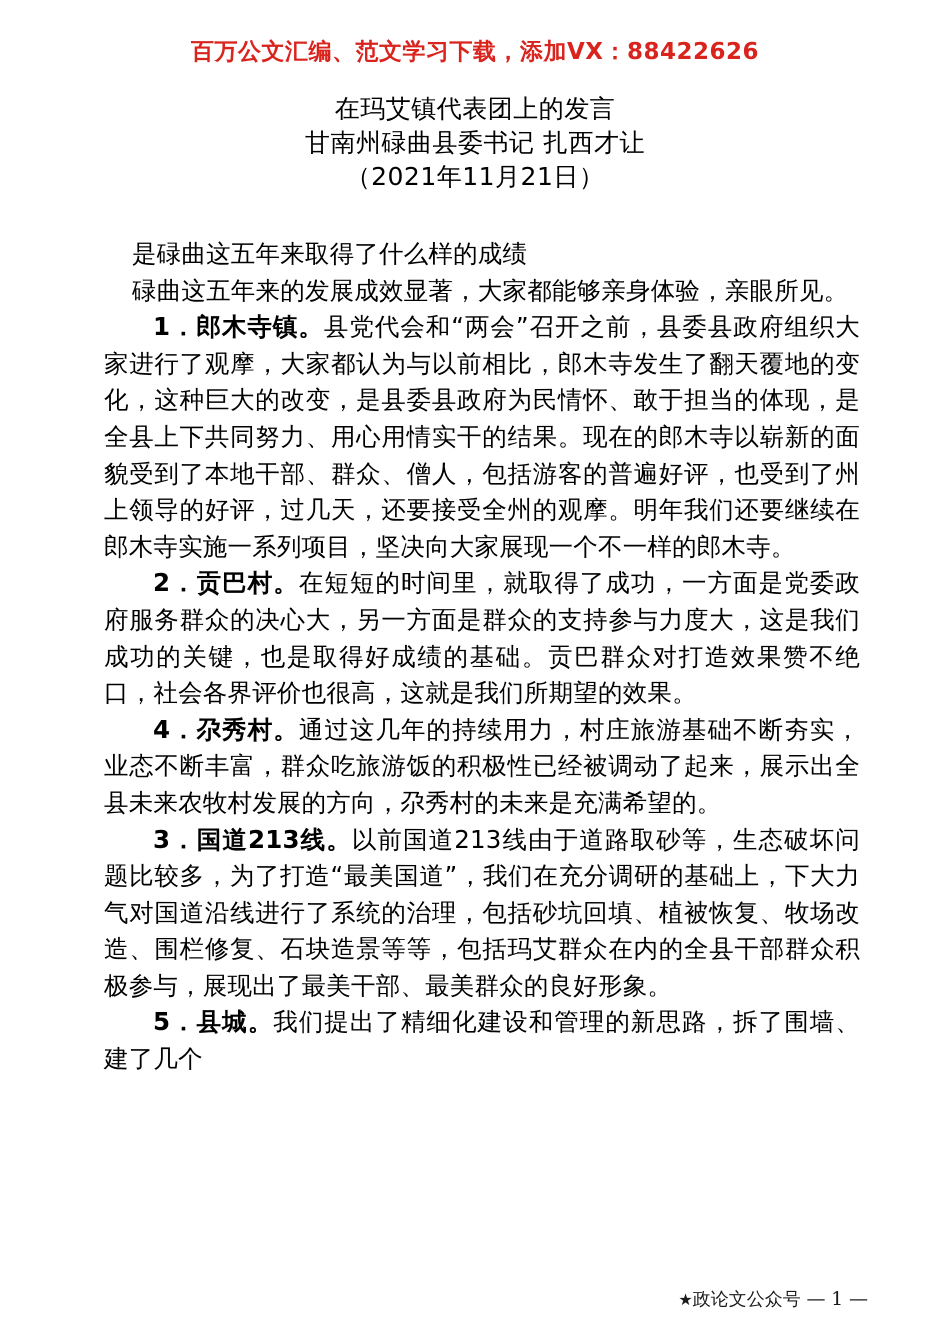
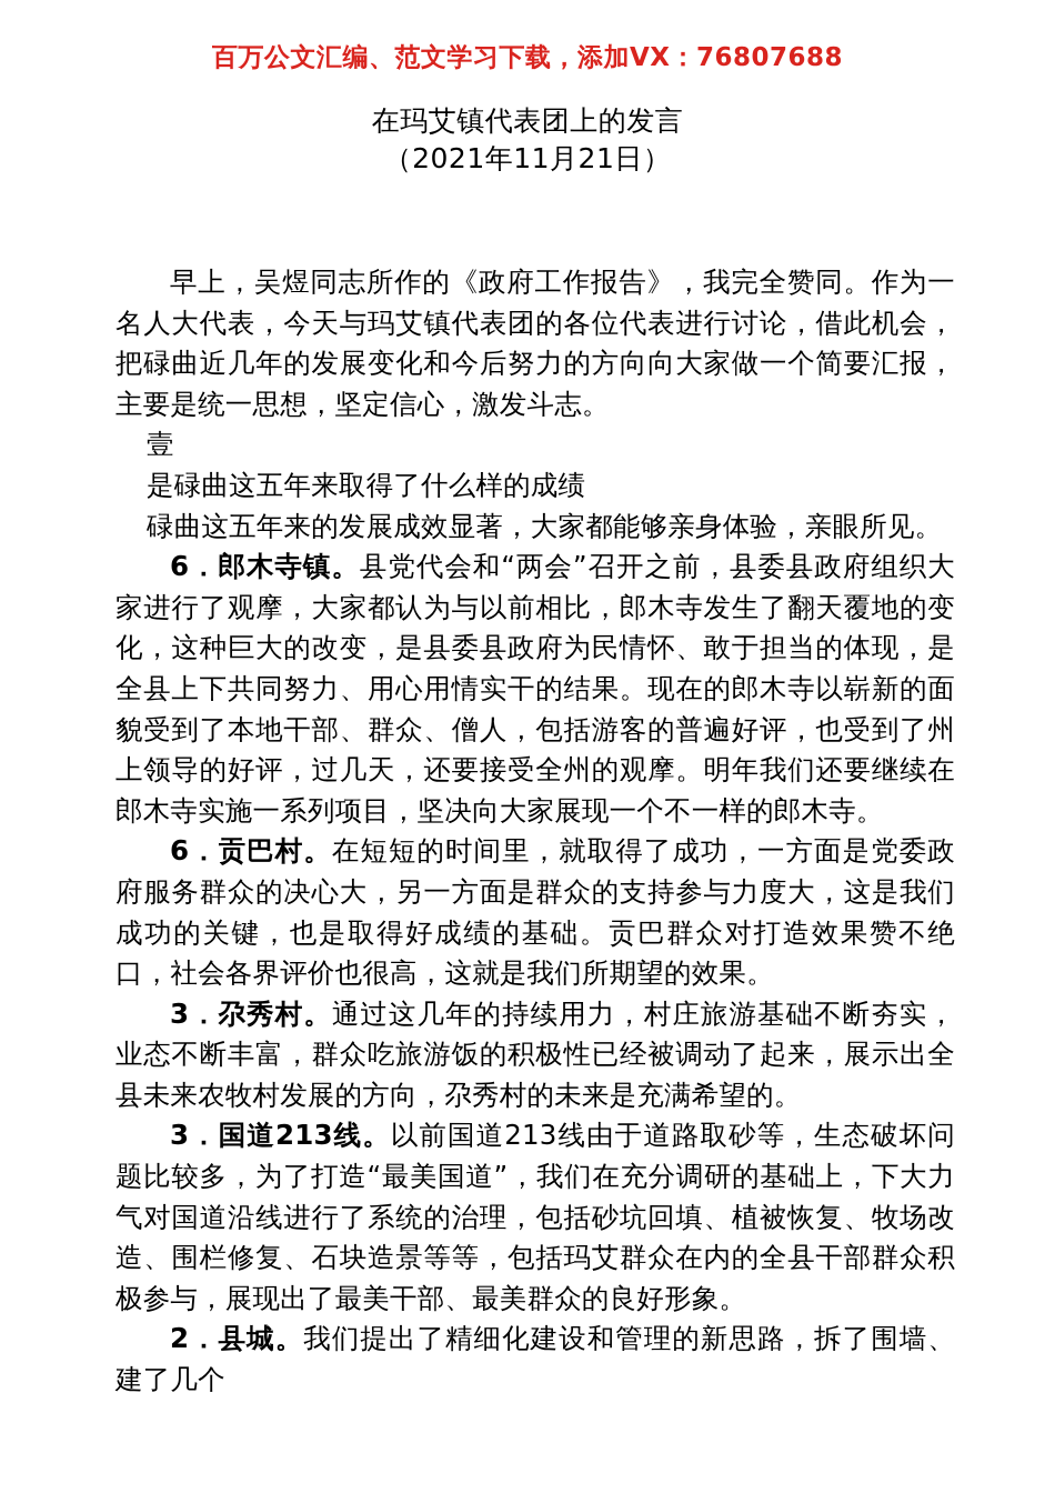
- 百万公文汇编、范文学习下载，添加VX：88422626
+ 百万公文汇编、范文学习下载，添加VX：76807688
  在玛艾镇代表团上的发言
- 甘南州碌曲县委书记 扎西才让
  （2021年11月21日）
+ 早上，吴煜同志所作的《政府工作报告》，我完全赞同。作为一名人大代表，今天与玛艾镇代表团的各位代表进行讨论，借此机会，把碌曲近几年的发展变化和今后努力的方向向大家做一个简要汇报，主要是统一思想，坚定信心，激发斗志。
+ 壹
  是碌曲这五年来取得了什么样的成绩
  碌曲这五年来的发展成效显著，大家都能够亲身体验，亲眼所见。
- 1．郎木寺镇。县党代会和“两会”召开之前，县委县政府组织大家进行了观摩，大家都认为与以前相比，郎木寺发生了翻天覆地的变化，这种巨大的改变，是县委县政府为民情怀、敢于担当的体现，是全县上下共同努力、用心用情实干的结果。现在的郎木寺以崭新的面貌受到了本地干部、群众、僧人，包括游客的普遍好评，也受到了州上领导的好评，过几天，还要接受全州的观摩。明年我们还要继续在郎木寺实施一系列项目，坚决向大家展现一个不一样的郎木寺。
+ 6．郎木寺镇。县党代会和“两会”召开之前，县委县政府组织大家进行了观摩，大家都认为与以前相比，郎木寺发生了翻天覆地的变化，这种巨大的改变，是县委县政府为民情怀、敢于担当的体现，是全县上下共同努力、用心用情实干的结果。现在的郎木寺以崭新的面貌受到了本地干部、群众、僧人，包括游客的普遍好评，也受到了州上领导的好评，过几天，还要接受全州的观摩。明年我们还要继续在郎木寺实施一系列项目，坚决向大家展现一个不一样的郎木寺。
- 2．贡巴村。在短短的时间里，就取得了成功，一方面是党委政府服务群众的决心大，另一方面是群众的支持参与力度大，这是我们成功的关键，也是取得好成绩的基础。贡巴群众对打造效果赞不绝口，社会各界评价也很高，这就是我们所期望的效果。
+ 6．贡巴村。在短短的时间里，就取得了成功，一方面是党委政府服务群众的决心大，另一方面是群众的支持参与力度大，这是我们成功的关键，也是取得好成绩的基础。贡巴群众对打造效果赞不绝口，社会各界评价也很高，这就是我们所期望的效果。
- 4．尕秀村。通过这几年的持续用力，村庄旅游基础不断夯实，业态不断丰富，群众吃旅游饭的积极性已经被调动了起来，展示出全县未来农牧村发展的方向，尕秀村的未来是充满希望的。
+ 3．尕秀村。通过这几年的持续用力，村庄旅游基础不断夯实，业态不断丰富，群众吃旅游饭的积极性已经被调动了起来，展示出全县未来农牧村发展的方向，尕秀村的未来是充满希望的。
  3．国道213线。以前国道213线由于道路取砂等，生态破坏问题比较多，为了打造“最美国道”，我们在充分调研的基础上，下大力气对国道沿线进行了系统的治理，包括砂坑回填、植被恢复、牧场改造、围栏修复、石块造景等等，包括玛艾群众在内的全县干部群众积极参与，展现出了最美干部、最美群众的良好形象。
- 5．县城。我们提出了精细化建设和管理的新思路，拆了围墙、建了几个
+ 2．县城。我们提出了精细化建设和管理的新思路，拆了围墙、建了几个
- ★政论文公众号 — 1 —
